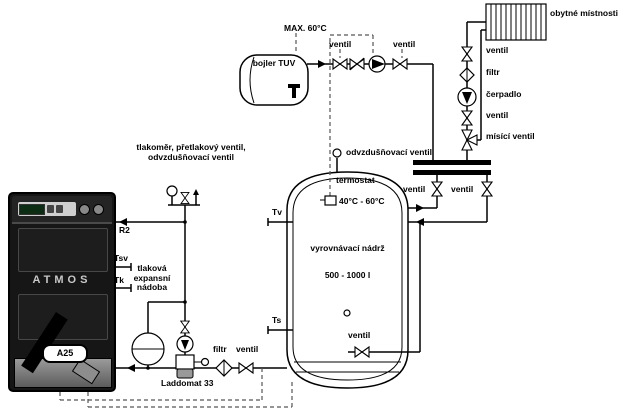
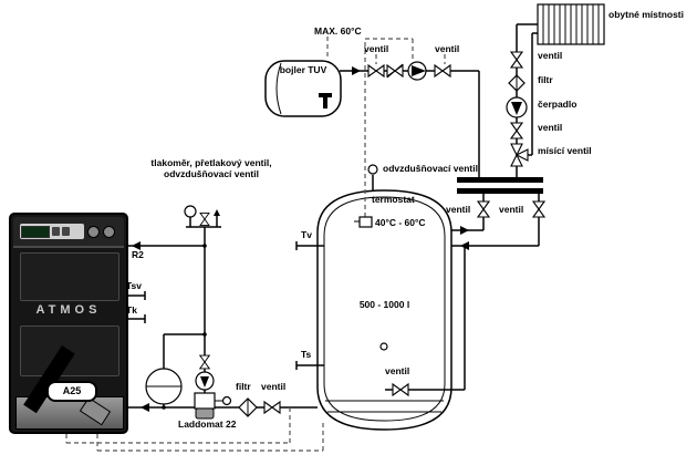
  MAX. 60°C
  ventil
  ventil
  bojler TUV
  obytné místnosti
  ventil
  filtr
  čerpadlo
  ventil
  mísící ventil
  odvzdušňovací ventil
  ventil
  ventil
  termostat
  40°C - 60°C
- vyrovnávací nádrž
  500 - 1000 l
  ventil
  Tv
  Ts
  tlakoměr, přetlakový ventil,
  odvzdušňovací ventil
  R2
  Tsv
  Tk
- tlaková
- expansní
- nádoba
- Laddomat 33
+ Laddomat 22
  filtr
  ventil
  ATMOS
  A25
